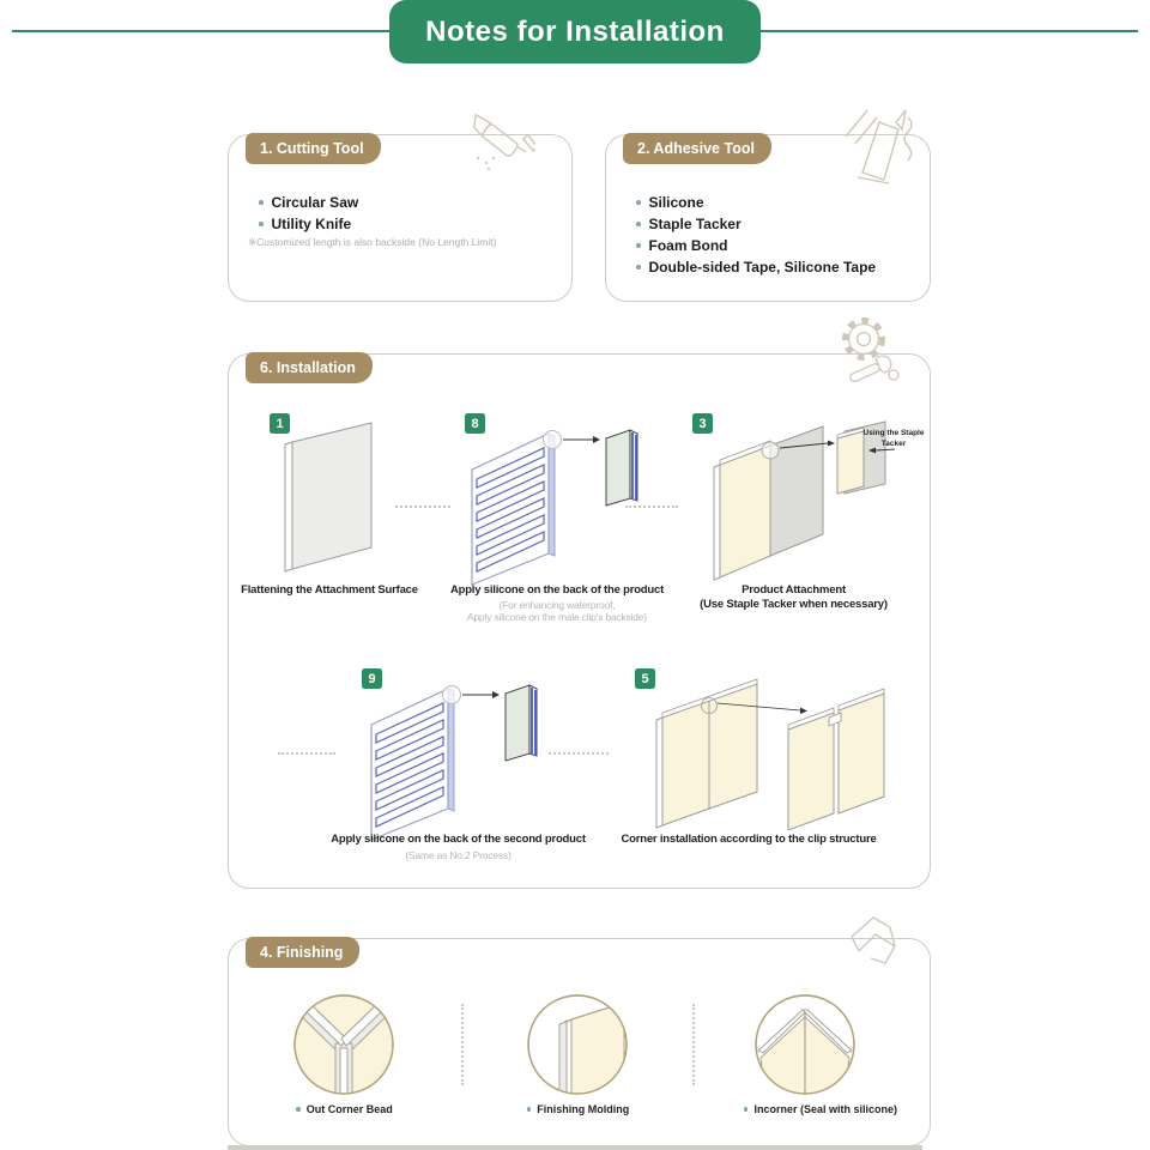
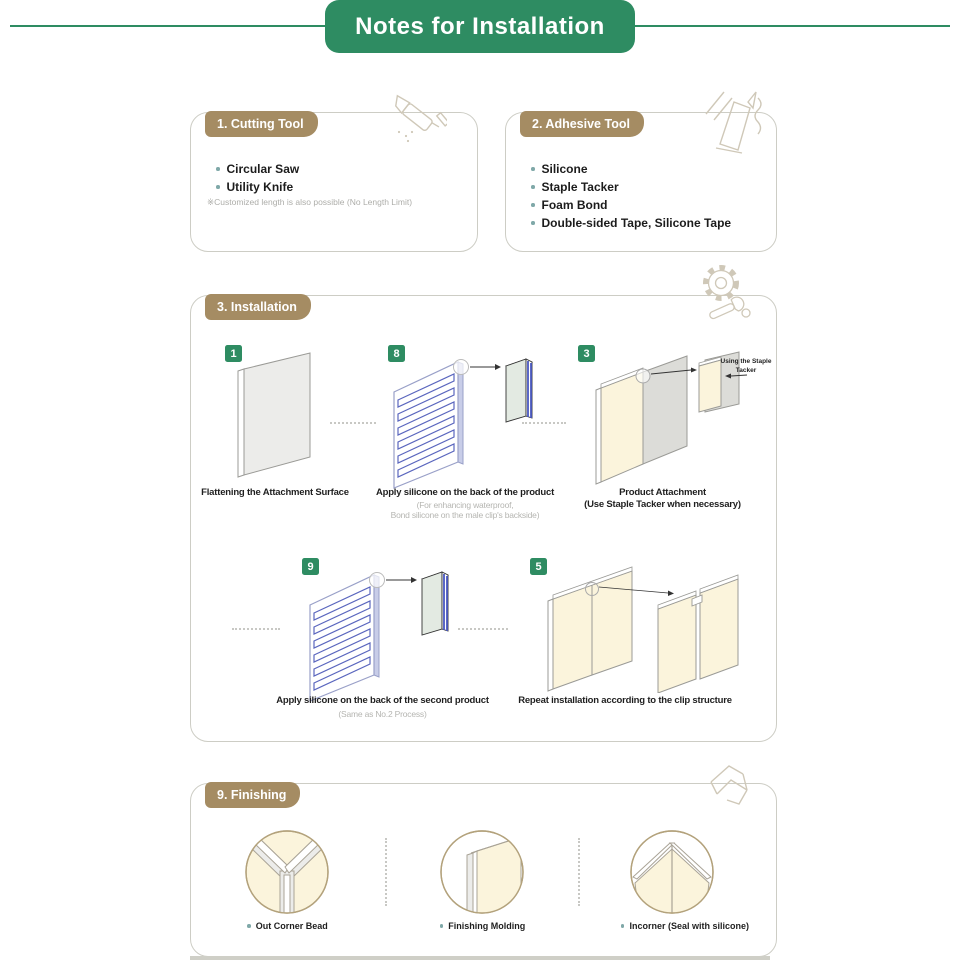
  Notes for Installation
  1. Cutting Tool
  Circular Saw
  Utility Knife
- ※Customized length is also backside (No Length Limit)
+ ※Customized length is also possible (No Length Limit)
  2. Adhesive Tool
  Silicone
  Staple Tacker
  Foam Bond
  Double-sided Tape, Silicone Tape
- 6. Installation
+ 3. Installation
  1
  Flattening the Attachment Surface
  8
  Apply silicone on the back of the product
  (For enhancing waterproof,
- Apply silicone on the male clip's backside)
+ Bond silicone on the male clip's backside)
  3
  Product Attachment
  (Use Staple Tacker when necessary)
  9
  Apply silicone on the back of the second product
  (Same as No.2 Process)
  5
- Corner installation according to the clip structure
+ Repeat installation according to the clip structure
- 4. Finishing
+ 9. Finishing
  Out Corner Bead
  Finishing Molding
  Incorner (Seal with silicone)
